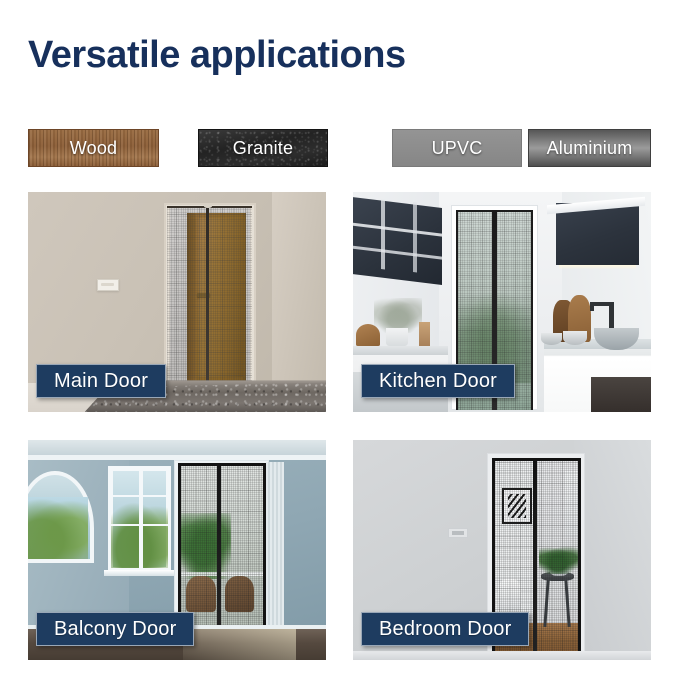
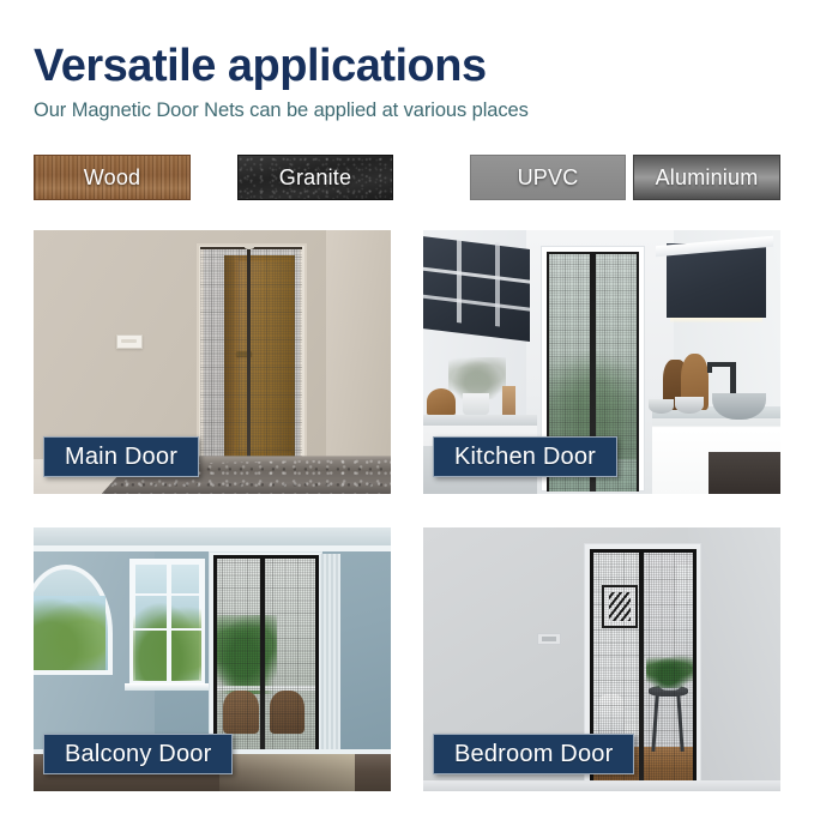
  Versatile applications
+ Our Magnetic Door Nets can be applied at various places
  Wood
  Granite
  UPVC
  Aluminium
  Main Door
  Kitchen Door
  Balcony Door
  Bedroom Door
